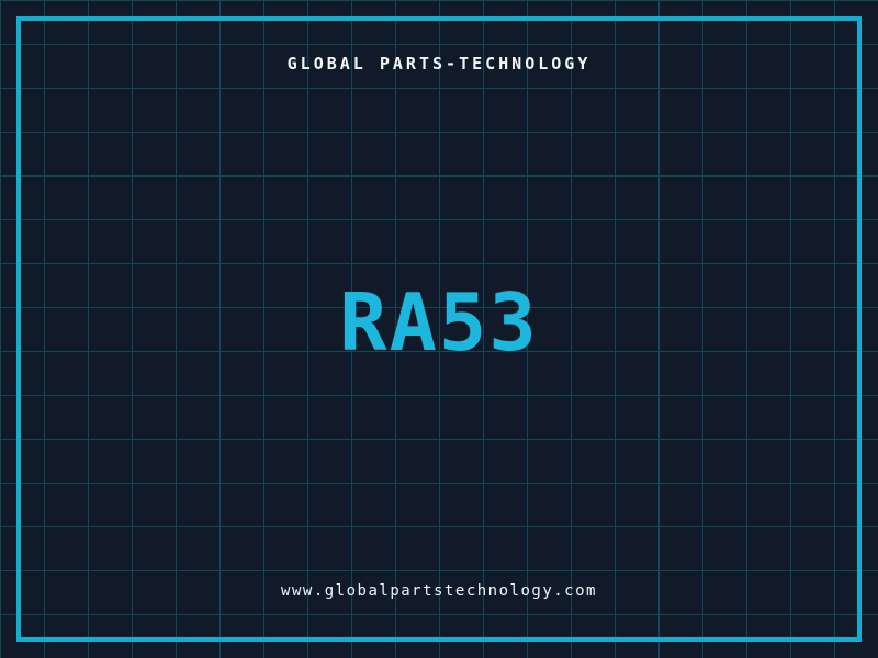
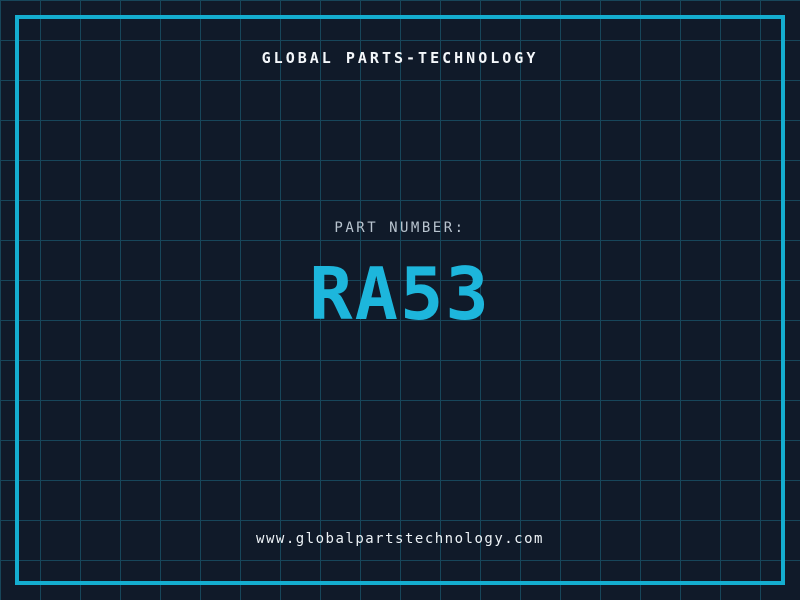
  GLOBAL PARTS-TECHNOLOGY
+ PART NUMBER:
  RA53
  www.globalpartstechnology.com
